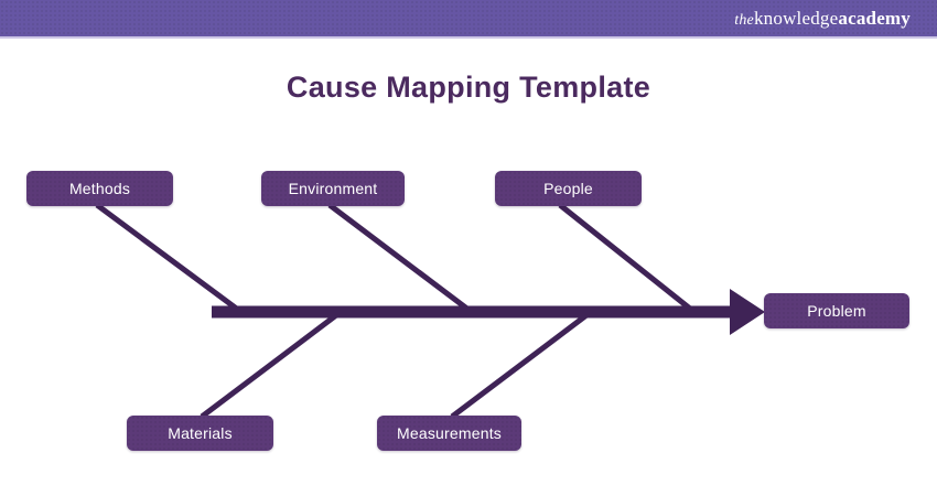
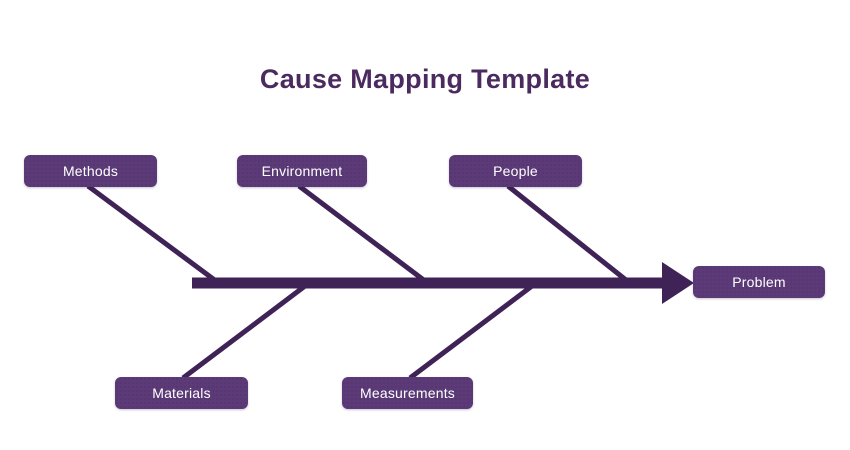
- theknowledgeacademy
  Cause Mapping Template
  Methods
  Environment
  People
  Materials
  Measurements
  Problem
